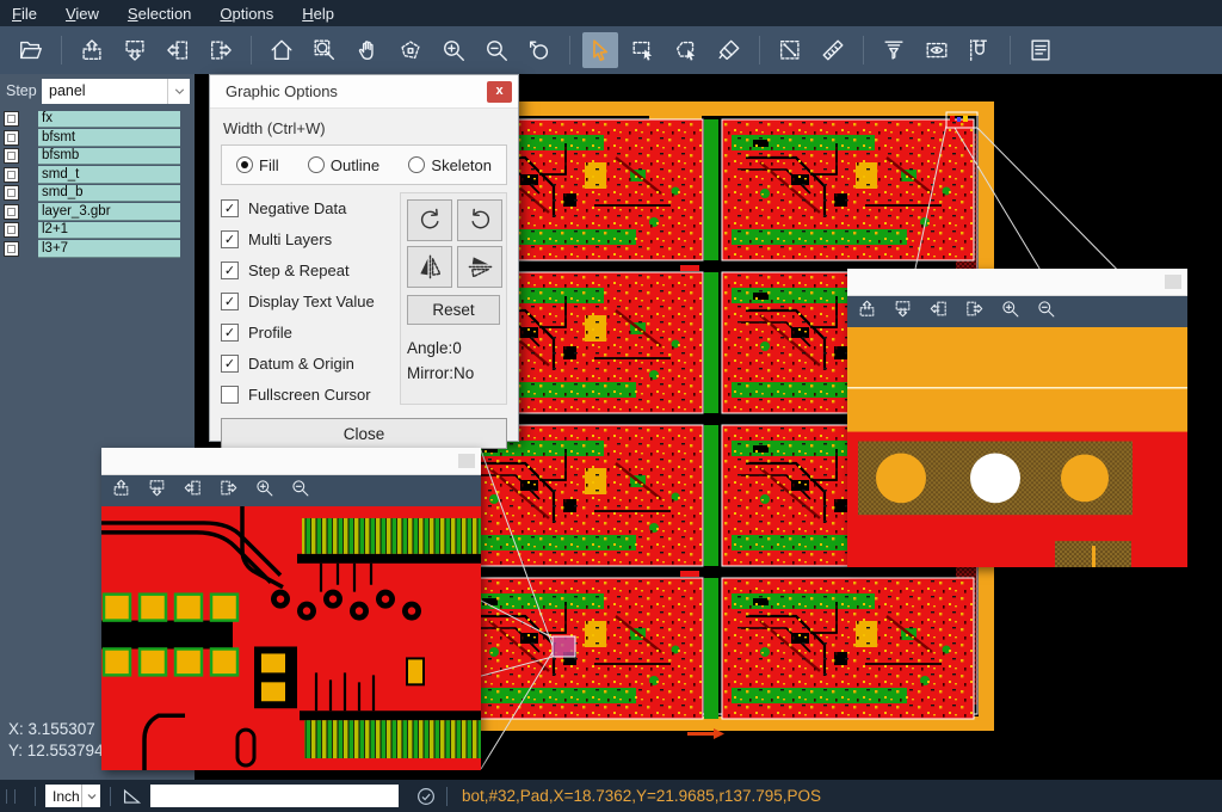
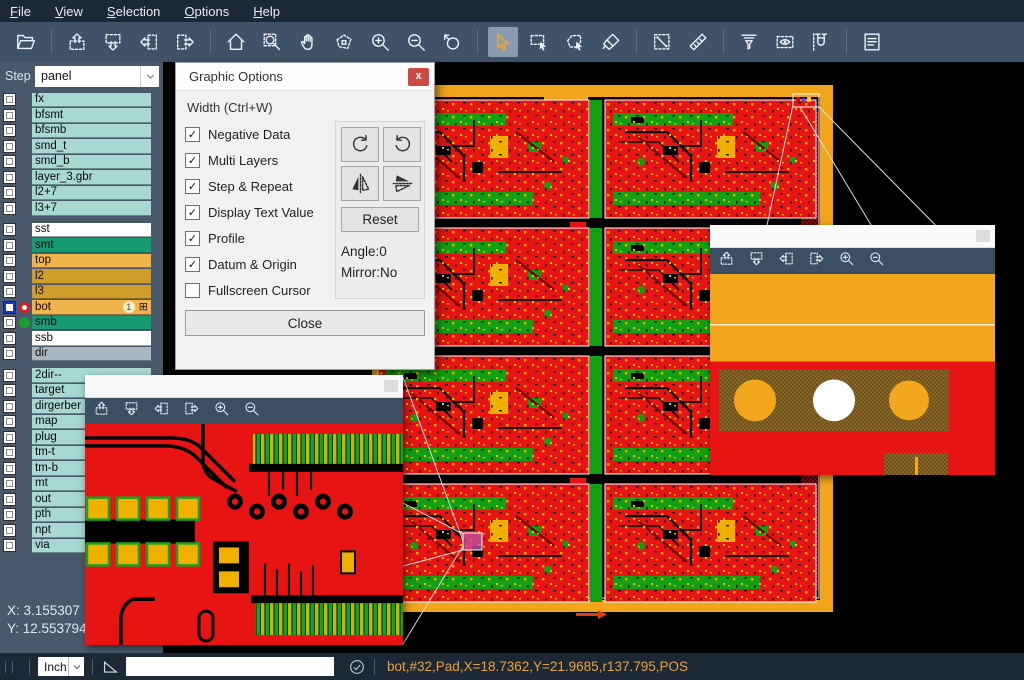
  File
  View
  Selection
  Options
  Help
  Step
  panel
  fx
  bfsmt
  bfsmb
  smd_t
  smd_b
  layer_3.gbr
- l2+1
+ l2+7
  l3+7
+ sst
+ smt
+ top
+ l2
+ l3
+ bot
+ 1
+ ⊞
+ smb
+ ssb
+ dir
+ 2dir--
+ target
+ dirgerber
+ map
+ plug
+ tm-t
+ tm-b
+ mt
+ out
+ pth
+ npt
+ via
  X: 3.155307
  Y: 12.553794
  Graphic Options
  x
  Width (Ctrl+W)
- Fill
- Outline
- Skeleton
  ✓
  Negative Data
  ✓
  Multi Layers
  ✓
  Step & Repeat
  ✓
  Display Text Value
  ✓
  Profile
  ✓
  Datum & Origin
  Fullscreen Cursor
  Reset
  Angle:0
  Mirror:No
  Close
  Inch
  bot,#32,Pad,X=18.7362,Y=21.9685,r137.795,POS
